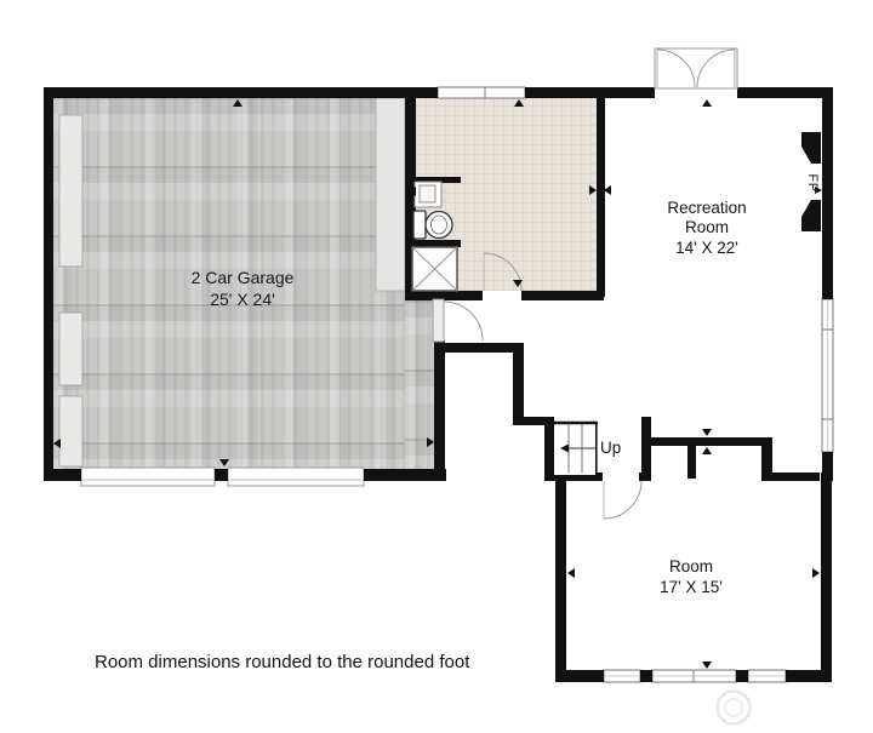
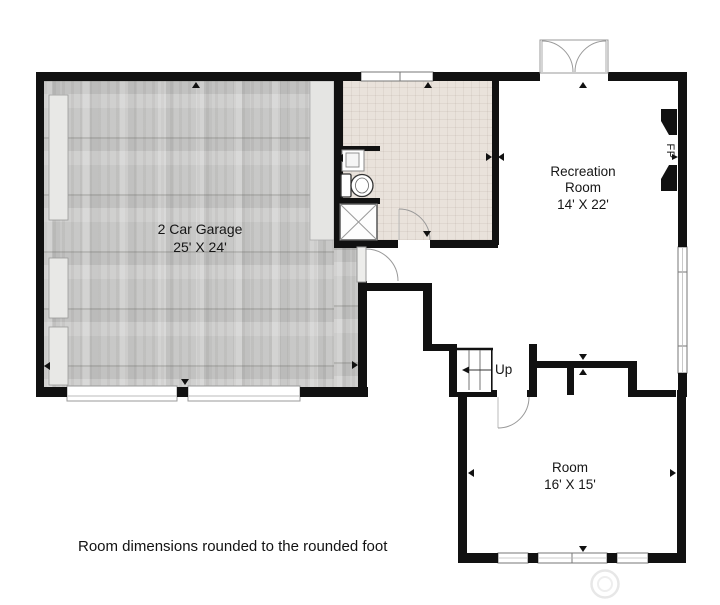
  2 Car Garage
  25' X 24'
  Recreation
  Room
  14' X 22'
  Room
- 17' X 15'
+ 16' X 15'
  Up
  Room dimensions rounded to the rounded foot
